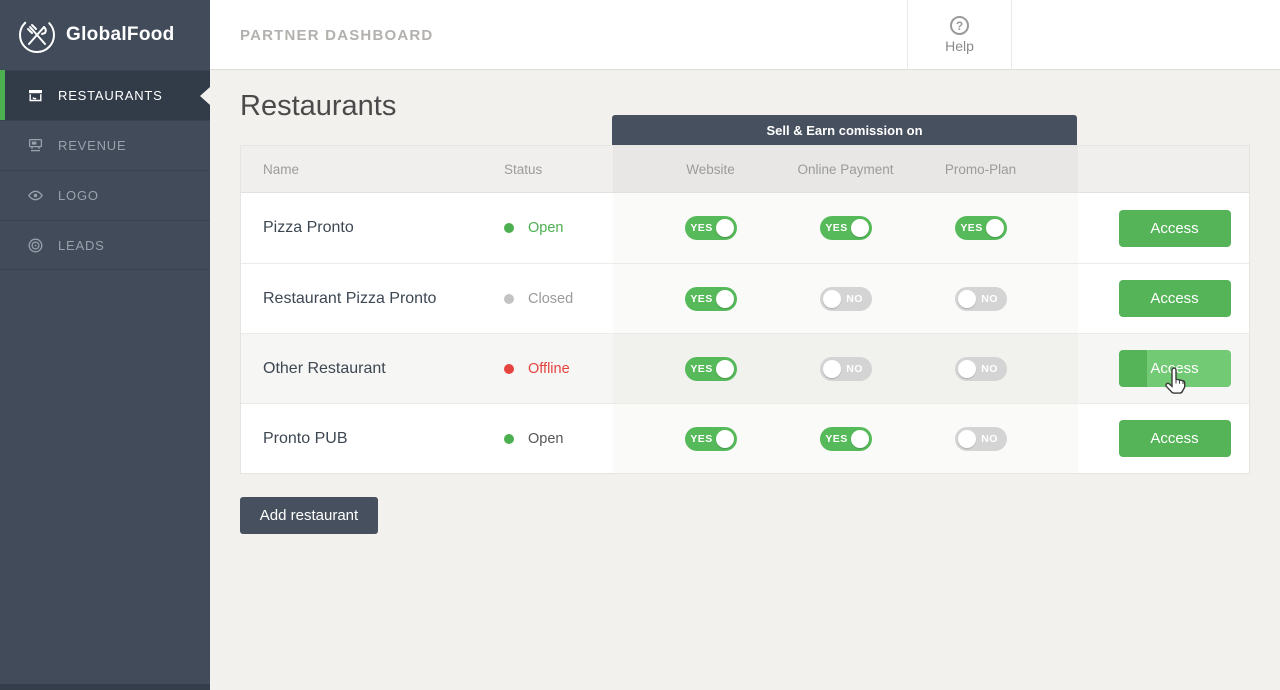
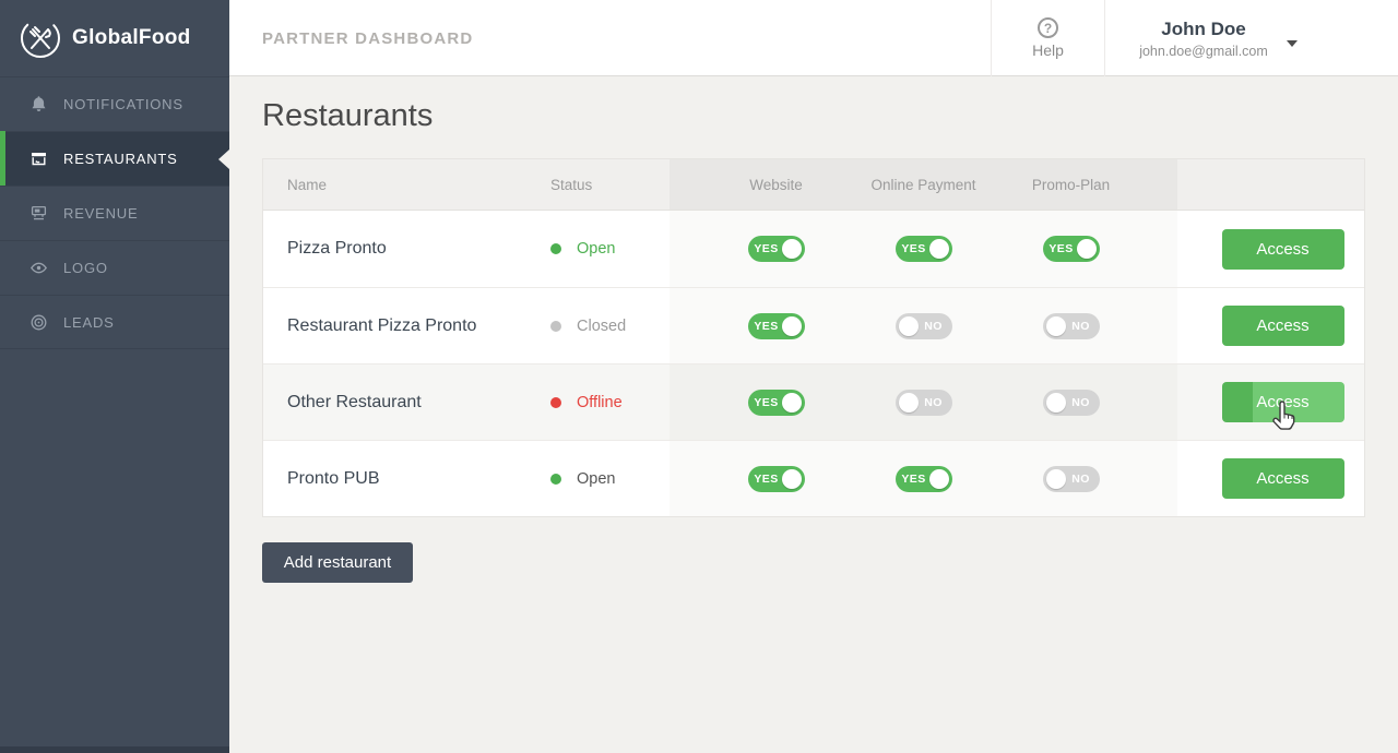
  GlobalFood
+ NOTIFICATIONS
  RESTAURANTS
  REVENUE
  LOGO
  LEADS
  PARTNER DASHBOARD
  ?
  Help
+ John Doe
+ john.doe@gmail.com
  Restaurants
- Sell & Earn comission on
  Name
  Status
  Website
  Online Payment
  Promo-Plan
  Pizza Pronto
  Open
  YES
  YES
  YES
  Access
  Restaurant Pizza Pronto
  Closed
  YES
  NO
  NO
  Access
  Other Restaurant
  Offline
  YES
  NO
  NO
  Access
  Pronto PUB
  Open
  YES
  YES
  NO
  Access
  Add restaurant
